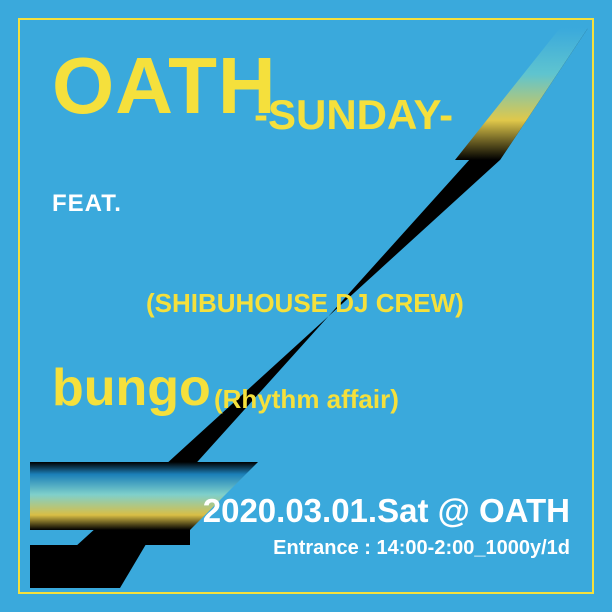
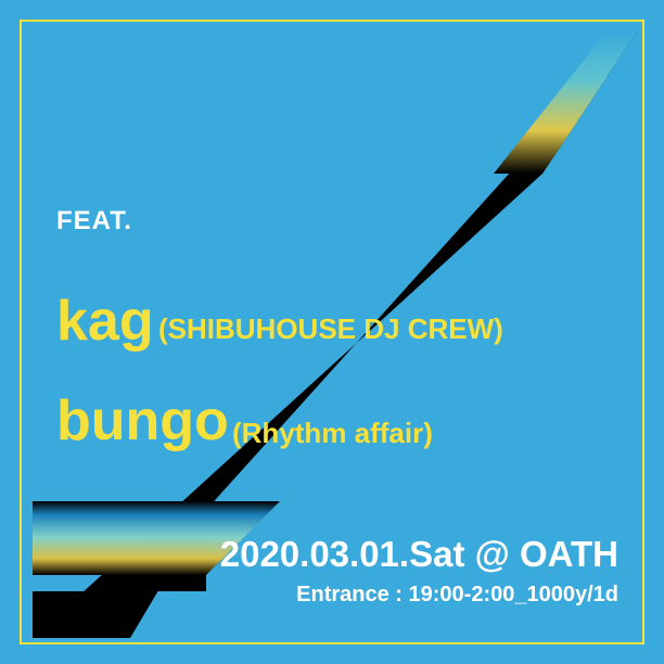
- OATH
- -SUNDAY-
  FEAT.
+ kag
  (SHIBUHOUSE DJ CREW)
  bungo
  (Rhythm affair)
  2020.03.01.Sat @ OATH
- Entrance : 14:00-2:00_1000y/1d
+ Entrance : 19:00-2:00_1000y/1d
